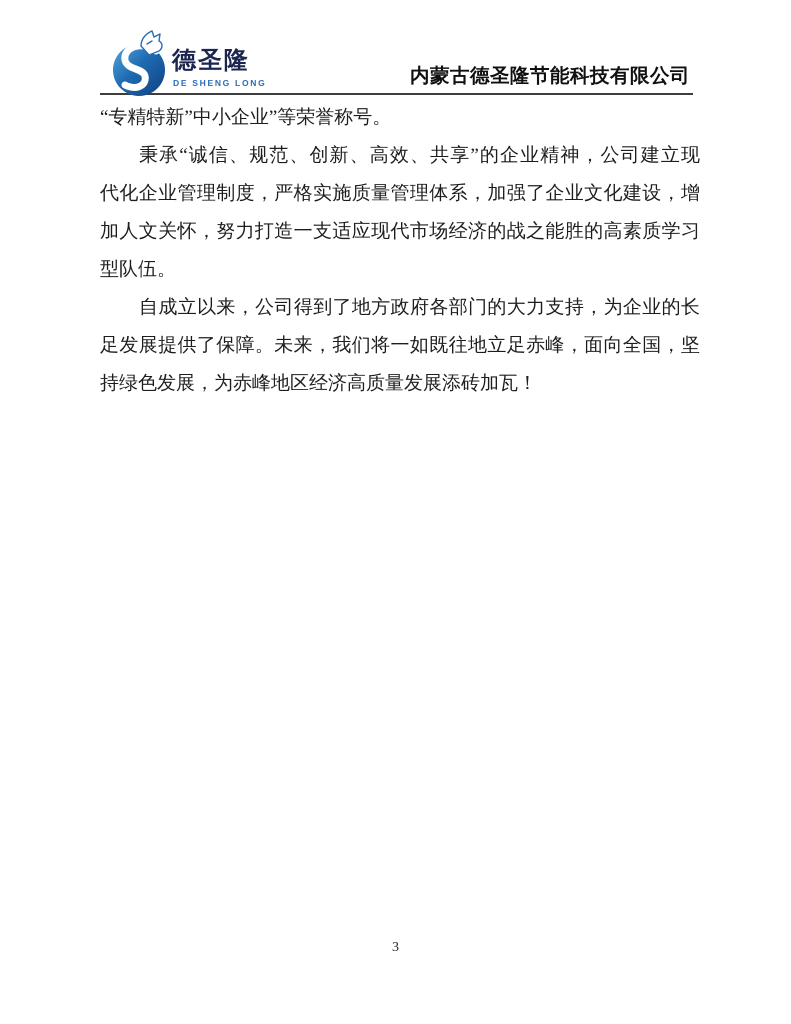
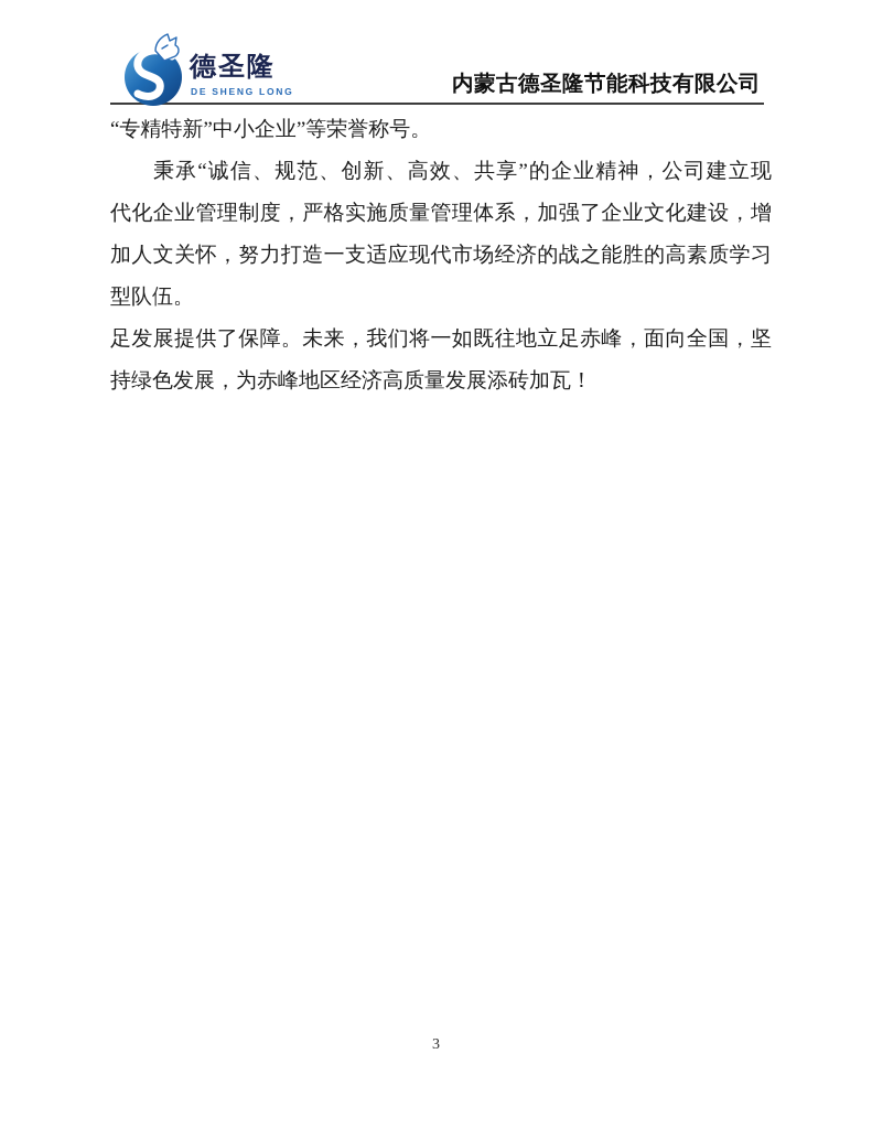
  德圣隆
  DE SHENG LONG
  内蒙古德圣隆节能科技有限公司
  “专精特新”中小企业”等荣誉称号。
  秉承“诚信、规范、创新、高效、共享”的企业精神，公司建立现
  代化企业管理制度，严格实施质量管理体系，加强了企业文化建设，增
  加人文关怀，努力打造一支适应现代市场经济的战之能胜的高素质学习
  型队伍。
- 自成立以来，公司得到了地方政府各部门的大力支持，为企业的长
  足发展提供了保障。未来，我们将一如既往地立足赤峰，面向全国，坚
  持绿色发展，为赤峰地区经济高质量发展添砖加瓦！
  3
